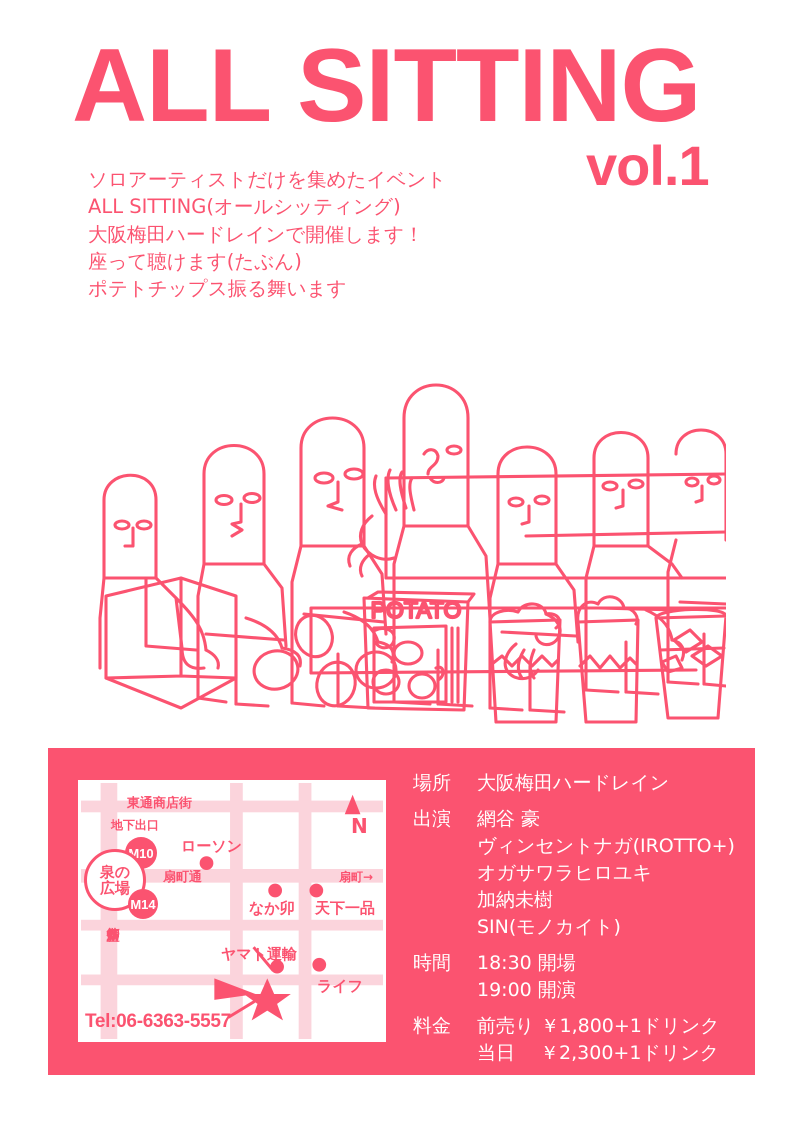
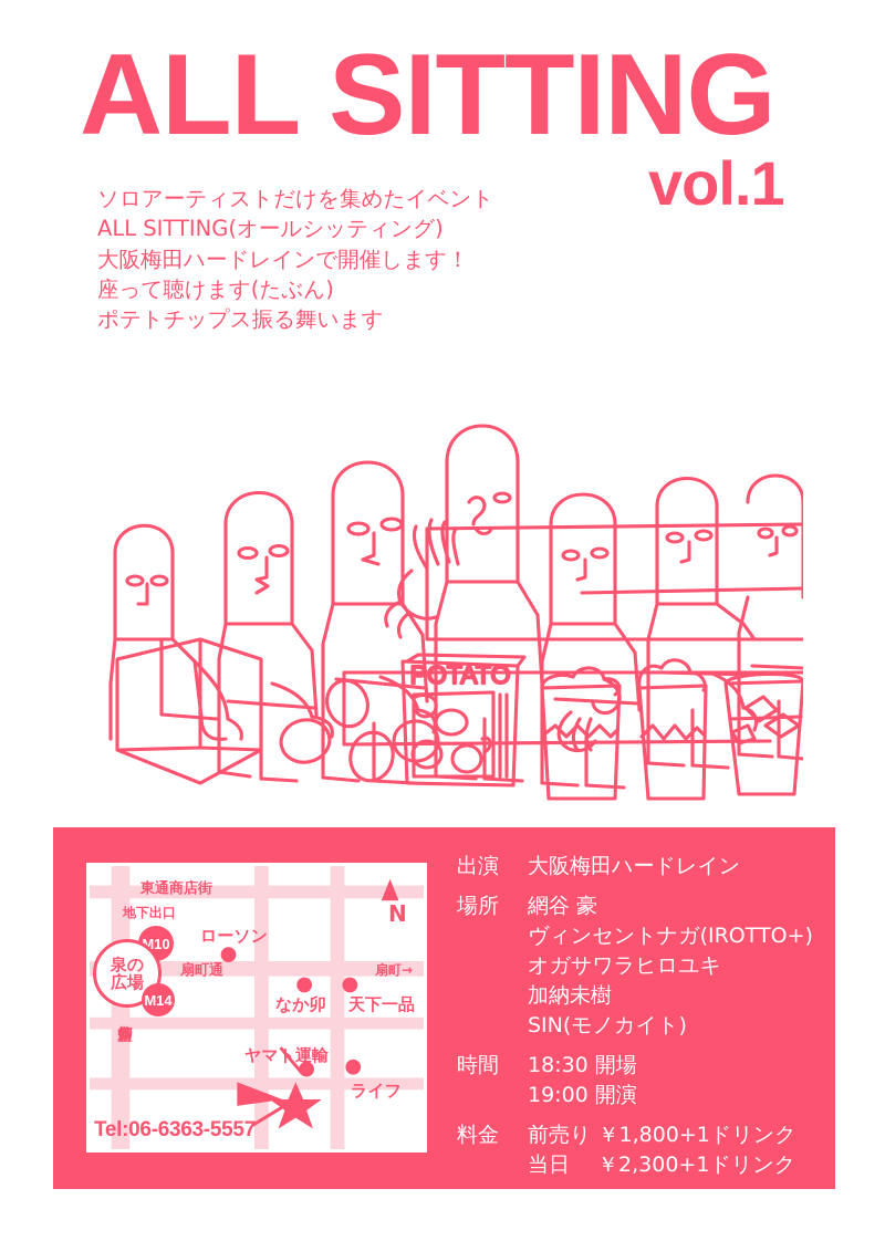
  ALL SITTING
  vol.1
  ソロアーティストだけを集めたイベント
  ALL SITTING(オールシッティング)
  大阪梅田ハードレインで開催します！
  座って聴けます(たぶん)
  ポテトチップス振る舞います
  POTATO
  東通商店街
  地下出口
  M10
  泉の
  広場
  M14
  ローソン
  扇町通
  扇町→
  なか卯
  天下一品
  ヤマト運輸
  ライフ
  N
  Tel:06-6363-5557
- 場所
+ 出演
  大阪梅田ハードレイン
- 出演
+ 場所
  網谷 豪
  ヴィンセントナガ(IROTTO+)
  オガサワラヒロユキ
  加納未樹
  SIN(モノカイト)
  時間
  18:30 開場
  19:00 開演
  料金
  前売り ￥1,800+1ドリンク
  当日 ￥2,300+1ドリンク
